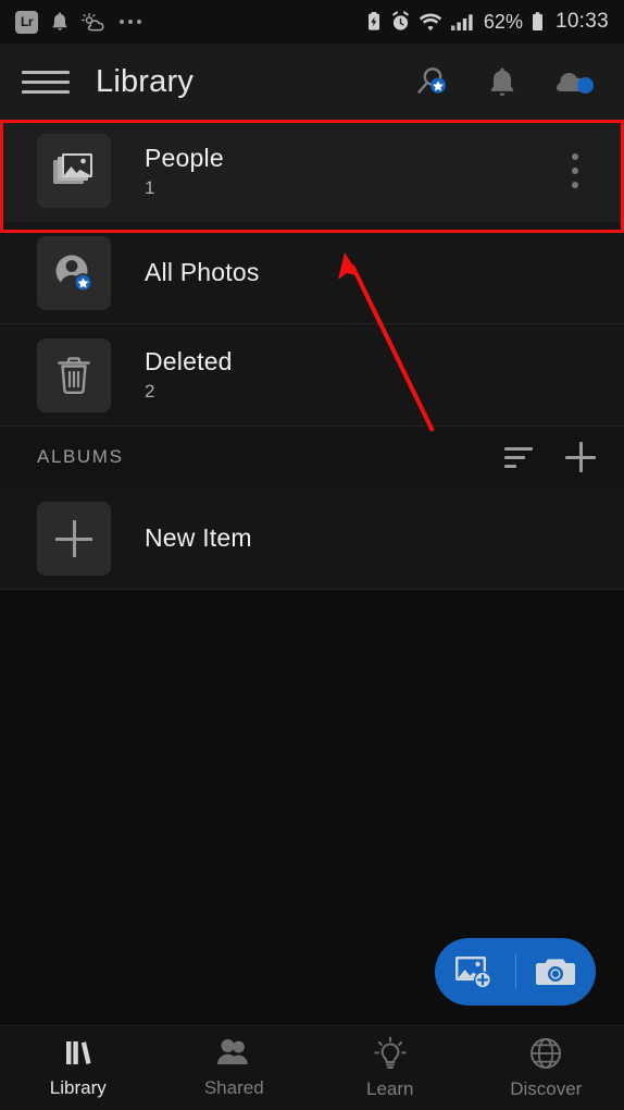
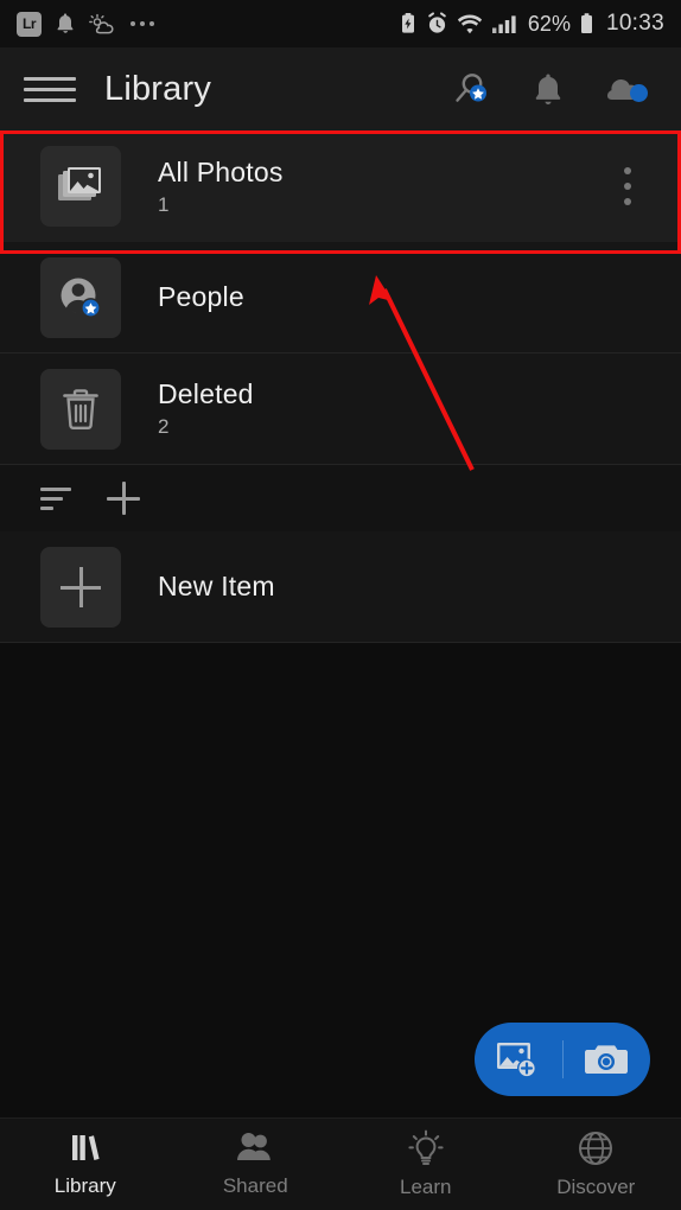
  Lr
  62%
  10:33
  Library
- People
+ All Photos
  1
- All Photos
+ People
  Deleted
  2
- ALBUMS
  New Item
  Library
  Shared
  Learn
  Discover
